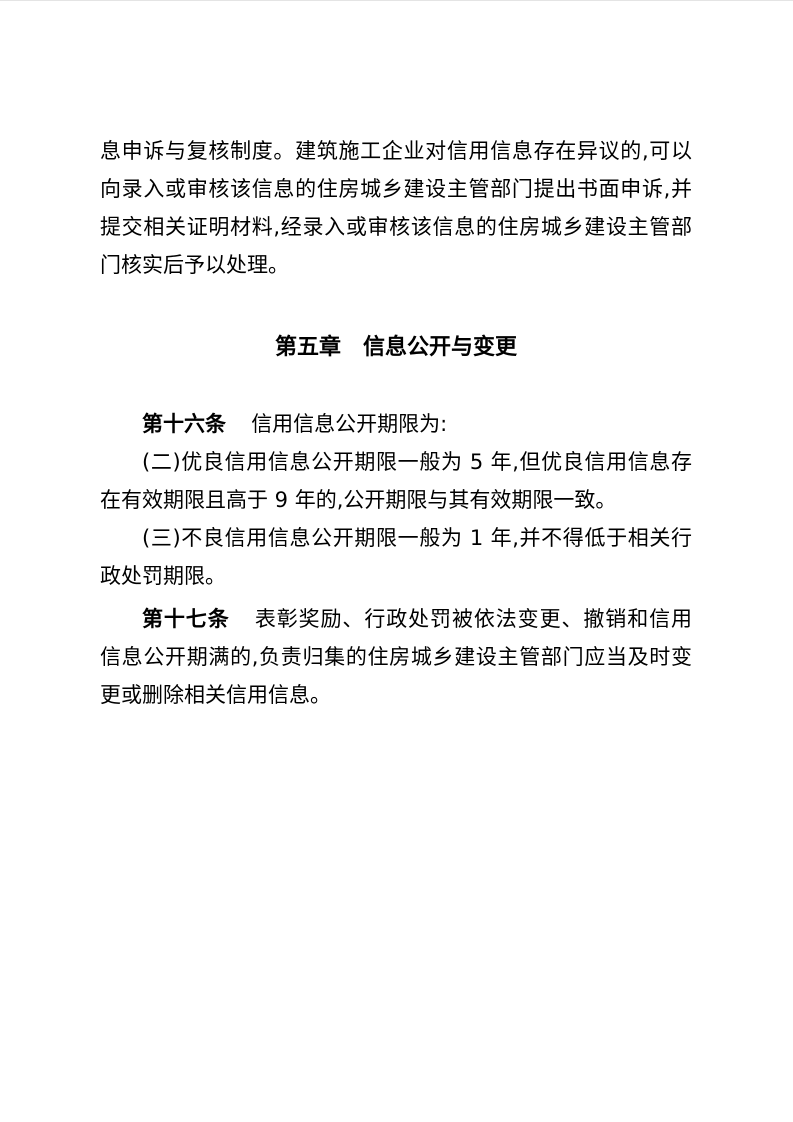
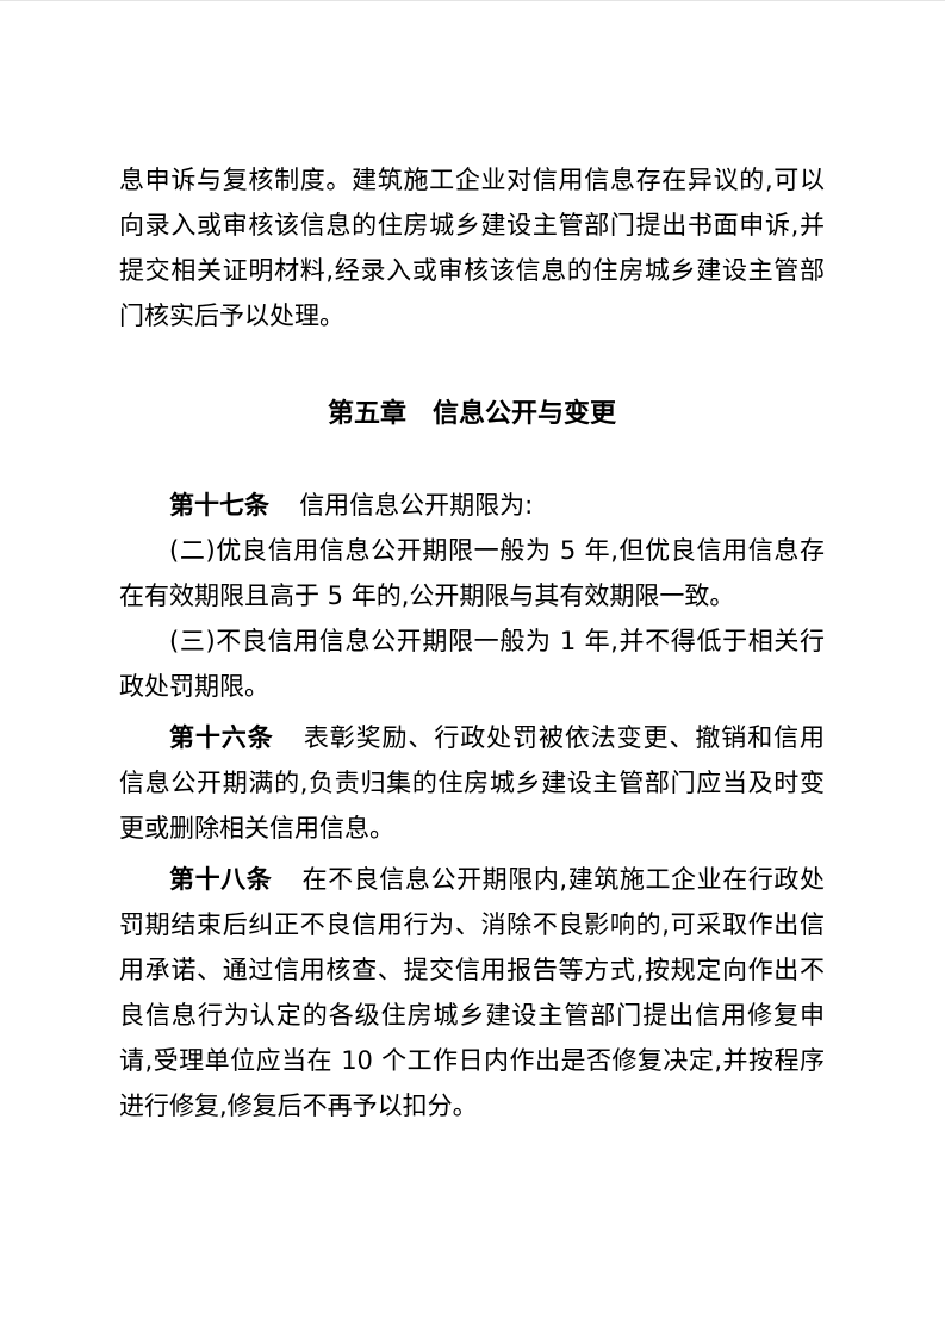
  息申诉与复核制度。建筑施工企业对信用信息存在异议的,可以向录入或审核该信息的住房城乡建设主管部门提出书面申诉,并提交相关证明材料,经录入或审核该信息的住房城乡建设主管部门核实后予以处理。
  第五章 信息公开与变更
- 第十六条 信用信息公开期限为:
+ 第十七条 信用信息公开期限为:
- (二)优良信用信息公开期限一般为 5 年,但优良信用信息存在有效期限且高于 9 年的,公开期限与其有效期限一致。
+ (二)优良信用信息公开期限一般为 5 年,但优良信用信息存在有效期限且高于 5 年的,公开期限与其有效期限一致。
  (三)不良信用信息公开期限一般为 1 年,并不得低于相关行政处罚期限。
- 第十七条 表彰奖励、行政处罚被依法变更、撤销和信用信息公开期满的,负责归集的住房城乡建设主管部门应当及时变更或删除相关信用信息。
+ 第十六条 表彰奖励、行政处罚被依法变更、撤销和信用信息公开期满的,负责归集的住房城乡建设主管部门应当及时变更或删除相关信用信息。
+ 第十八条 在不良信息公开期限内,建筑施工企业在行政处罚期结束后纠正不良信用行为、消除不良影响的,可采取作出信用承诺、通过信用核查、提交信用报告等方式,按规定向作出不良信息行为认定的各级住房城乡建设主管部门提出信用修复申请,受理单位应当在 10 个工作日内作出是否修复决定,并按程序进行修复,修复后不再予以扣分。
